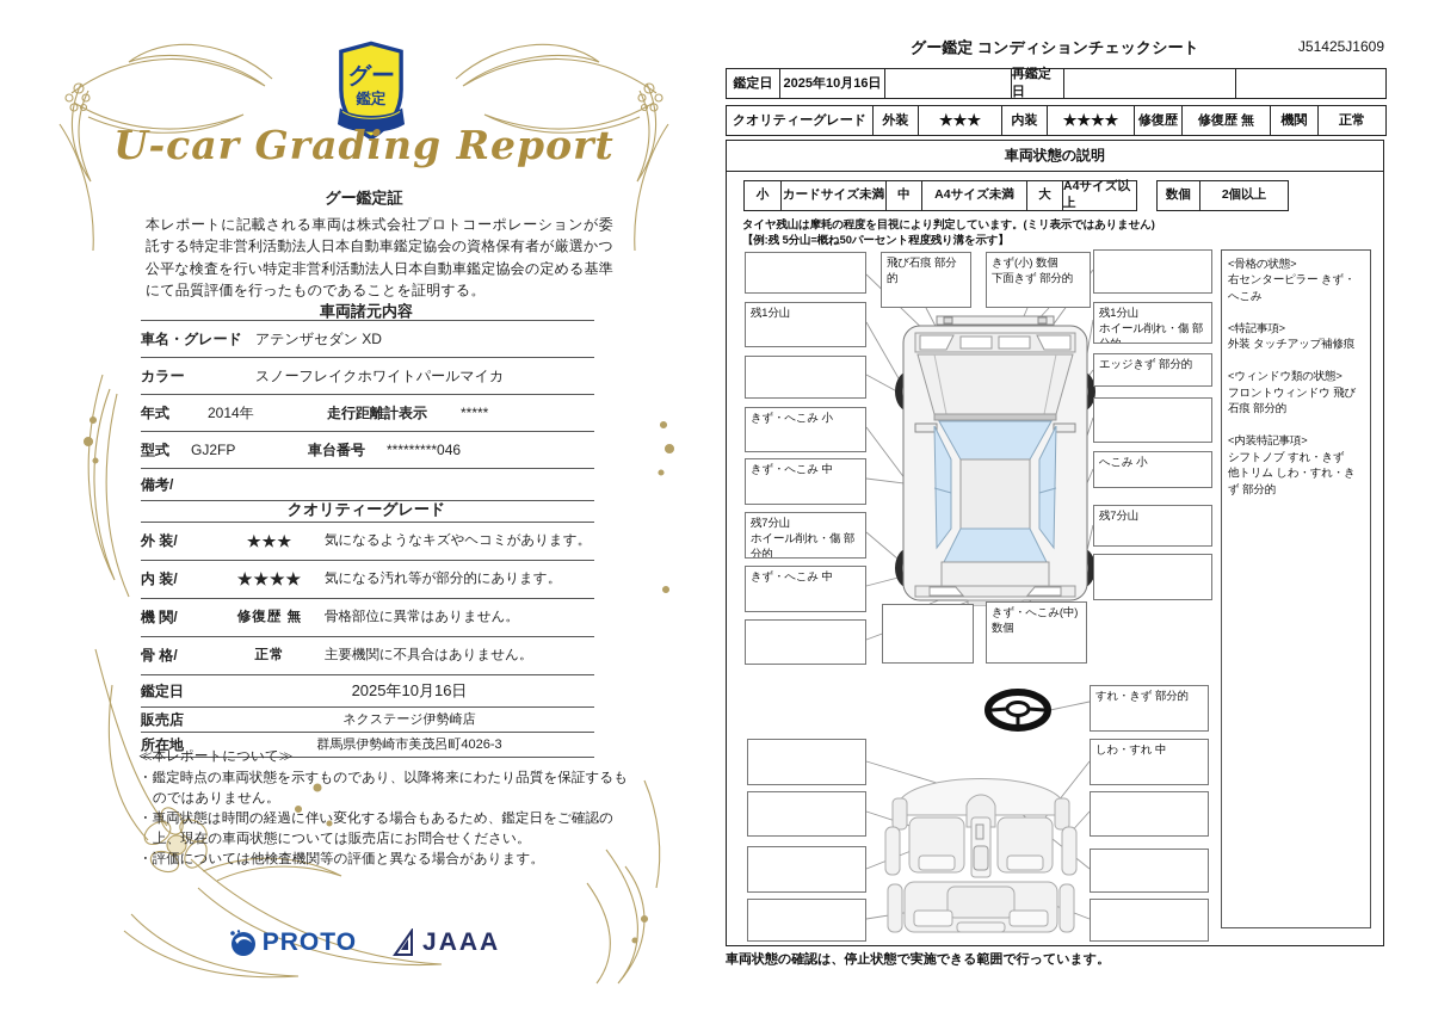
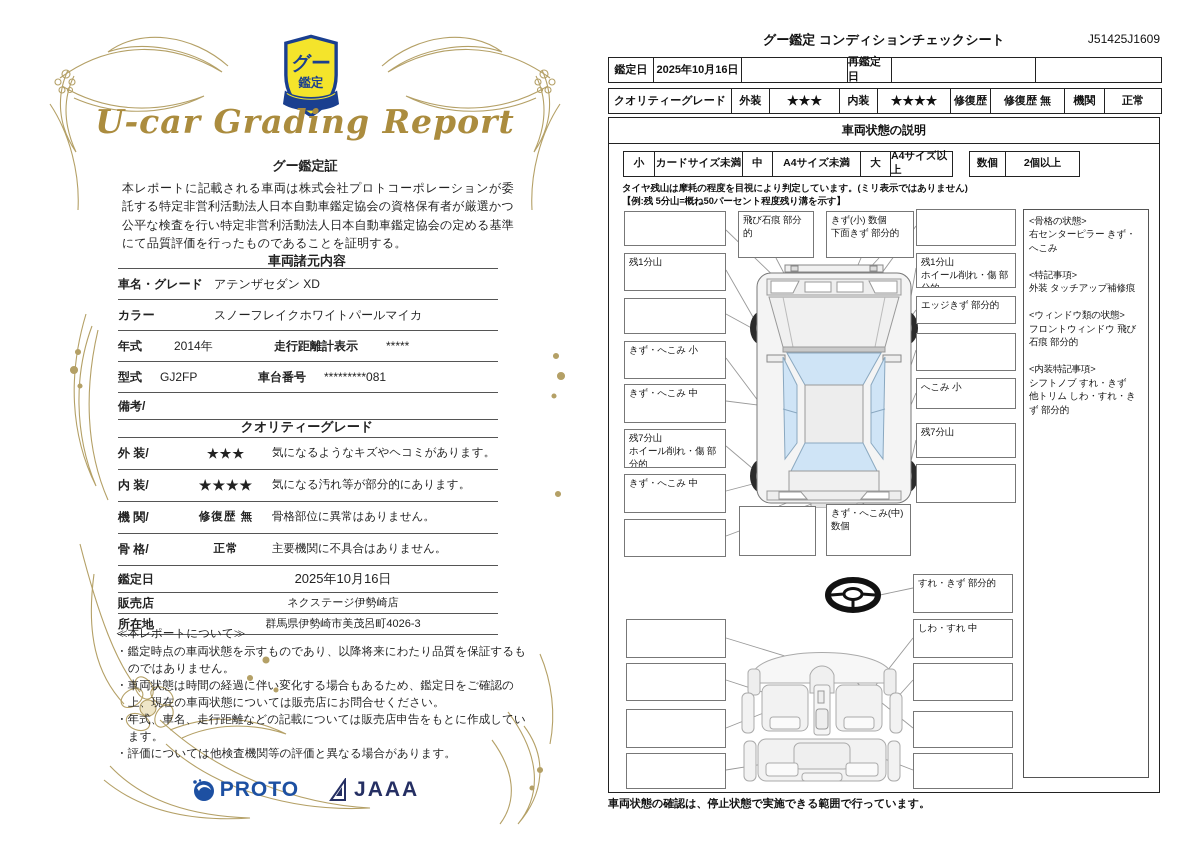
  グー
  鑑定
  U-car Grading Report
  グー鑑定証
  本レポートに記載される車両は株式会社プロトコーポレーションが委託する特定非営利活動法人日本自動車鑑定協会の資格保有者が厳選かつ公平な検査を行い特定非営利活動法人日本自動車鑑定協会の定める基準にて品質評価を行ったものであることを証明する。
  車両諸元内容
  車名・グレード
  アテンザセダン XD
  カラー
  スノーフレイクホワイトパールマイカ
  年式
  2014年
  走行距離計表示
  *****
  型式
  GJ2FP
  車台番号
- *********046
+ *********081
  備考/
  クオリティーグレード
  外 装/
  ★★★
  気になるようなキズやヘコミがあります。
  内 装/
  ★★★★
  気になる汚れ等が部分的にあります。
  機 関/
  修復歴 無
  骨格部位に異常はありません。
  骨 格/
  正常
  主要機関に不具合はありません。
  鑑定日
  2025年10月16日
  販売店
  ネクステージ伊勢崎店
  所在地
  群馬県伊勢崎市美茂呂町4026-3
  ≪本レポートについて≫
  ・鑑定時点の車両状態を示すものであり、以降将来にわたり品質を保証するものではありません。
  ・車両状態は時間の経過に伴い変化する場合もあるため、鑑定日をご確認の上、現在の車両状態については販売店にお問合せください。
+ ・年式、車名、走行距離などの記載については販売店申告をもとに作成しています。
  ・評価については他検査機関等の評価と異なる場合があります。
  PROTO
  JAAA
  グー鑑定 コンディションチェックシート
  J51425J1609
  鑑定日
  2025年10月16日
  再鑑定日
  クオリティーグレード
  外装
  ★★★
  内装
  ★★★★
  修復歴
  修復歴 無
  機関
  正常
  車両状態の説明
  小
  カードサイズ未満
  中
  A4サイズ未満
  大
  A4サイズ以上
  数個
  2個以上
  タイヤ残山は摩耗の程度を目視により判定しています。(ミリ表示ではありません)
  【例:残 5分山=概ね50パーセント程度残り溝を示す】
  残1分山
  きず・へこみ 小
  きず・へこみ 中
  残7分山
  ホイール削れ・傷 部分的
  きず・へこみ 中
  飛び石痕 部分的
  きず(小) 数個
  下面きず 部分的
  残1分山
  ホイール削れ・傷 部
  エッジきず 部分的
  へこみ 小
  残7分山
  きず・へこみ(中) 数個
  すれ・きず 部分的
  しわ・すれ 中
  <骨格の状態>
  右センターピラー きず・へこみ
  <特記事項>
  外装 タッチアップ補修痕
  <ウィンドウ類の状態>
  フロントウィンドウ 飛び石痕 部分的
  <内装特記事項>
  シフトノブ すれ・きず
  他トリム しわ・すれ・きず 部分的
  車両状態の確認は、停止状態で実施できる範囲で行っています。
